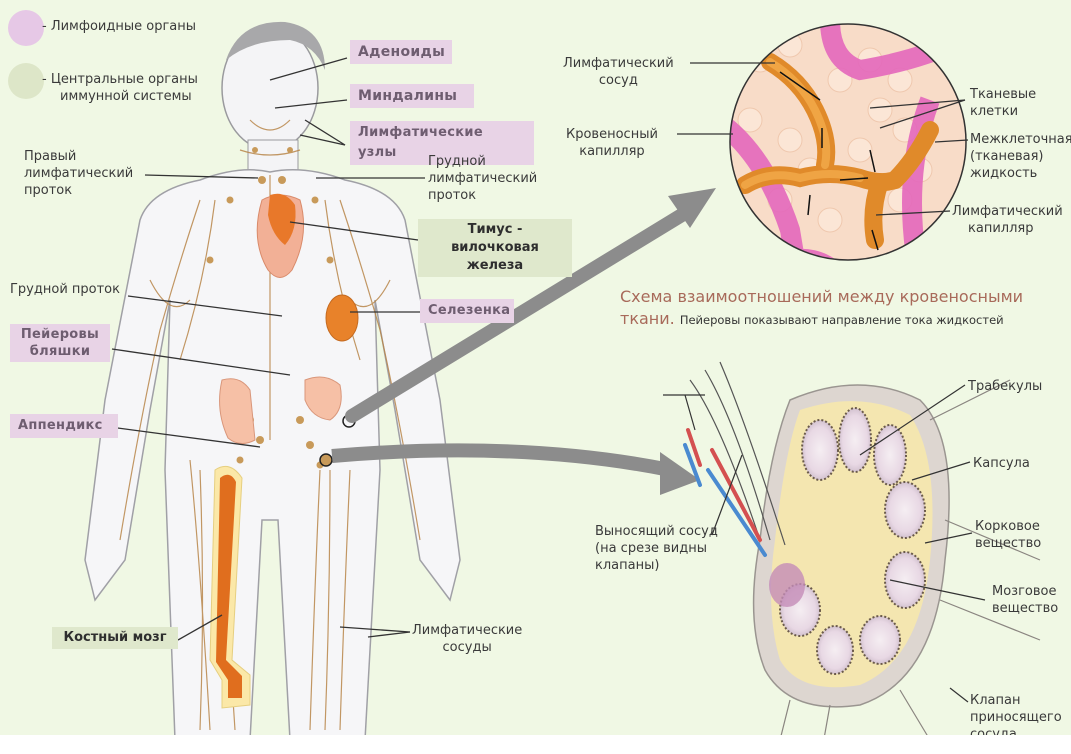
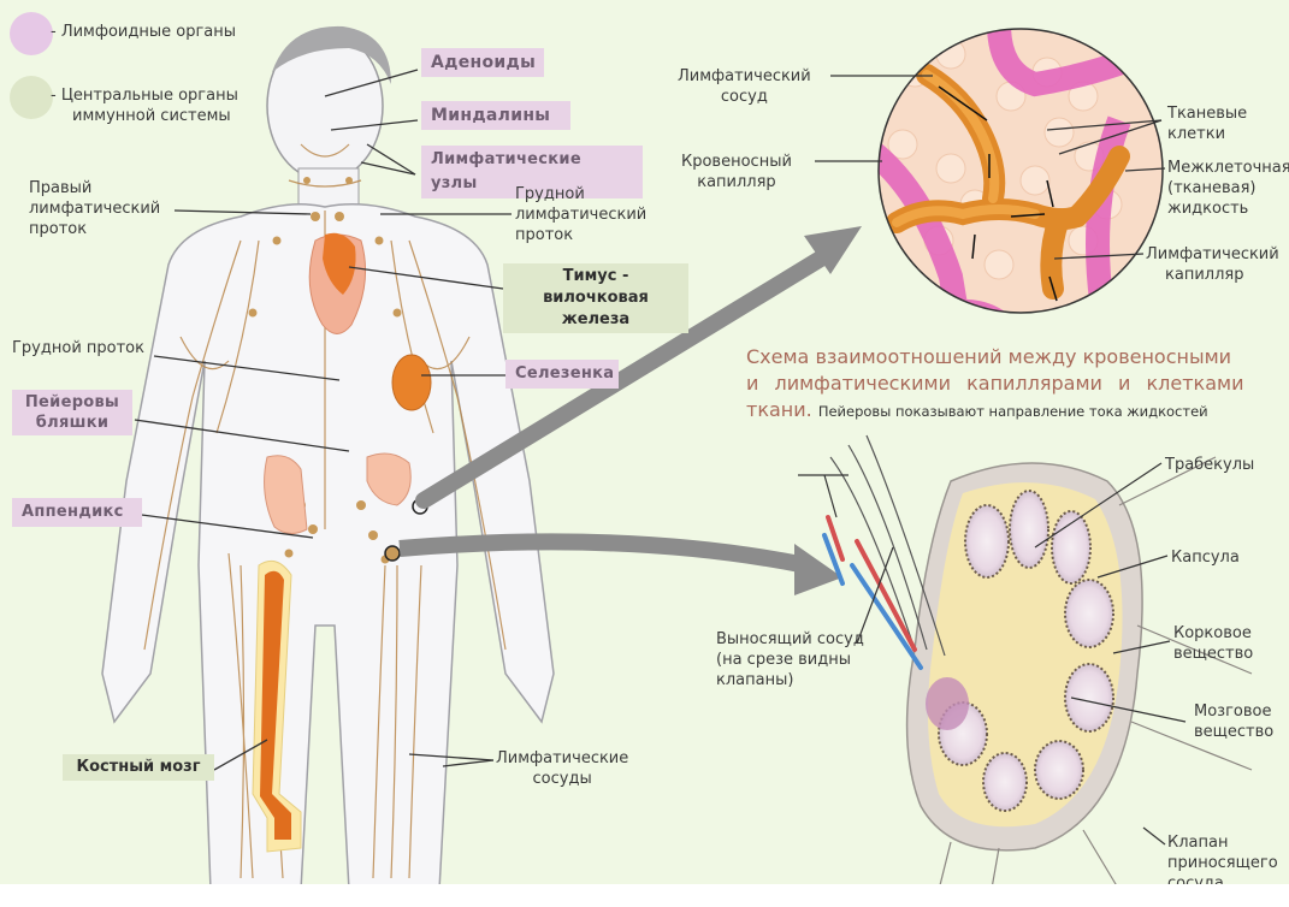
  - Лимфоидные органы
  - Центральные органы
  иммунной системы
  Аденоиды
  Миндалины
  Лимфатические узлы
  Правый
  лимфатический
  проток
  Грудной
  лимфатический
  проток
  Тимус -
  вилочковая железа
  Грудной проток
  Селезенка
  Пейеровы
  бляшки
  Аппендикс
  Костный мозг
  Лимфатические
  сосуды
  Лимфатический
  сосуд
  Кровеносный
  капилляр
  Тканевые
  клетки
  Межклеточная
  (тканевая)
  жидкость
  Лимфатический
  капилляр
  Схема взаимоотношений между кровеносными
+ и лимфатическими капиллярами и клетками
  ткани. Пейеровы показывают направление тока жидкостей
  Трабекулы
  Капсула
  Корковое
  вещество
  Мозговое
  вещество
  Выносящий сосуд
  (на срезе видны
  клапаны)
  Клапан
  приносящего
